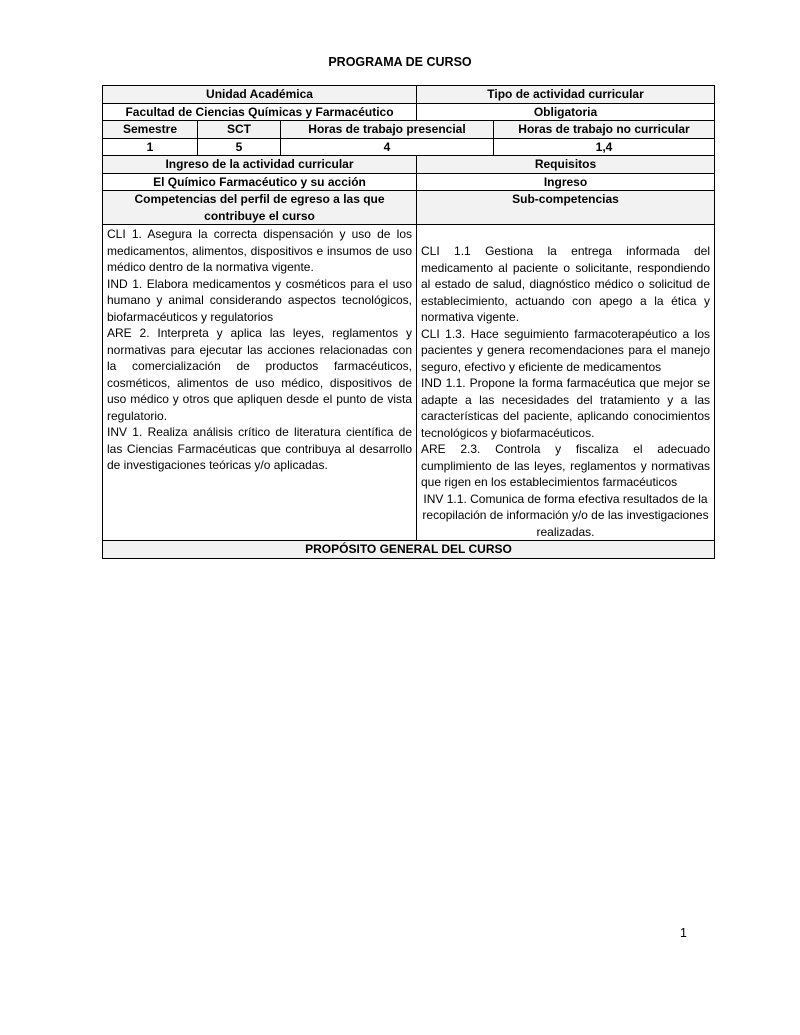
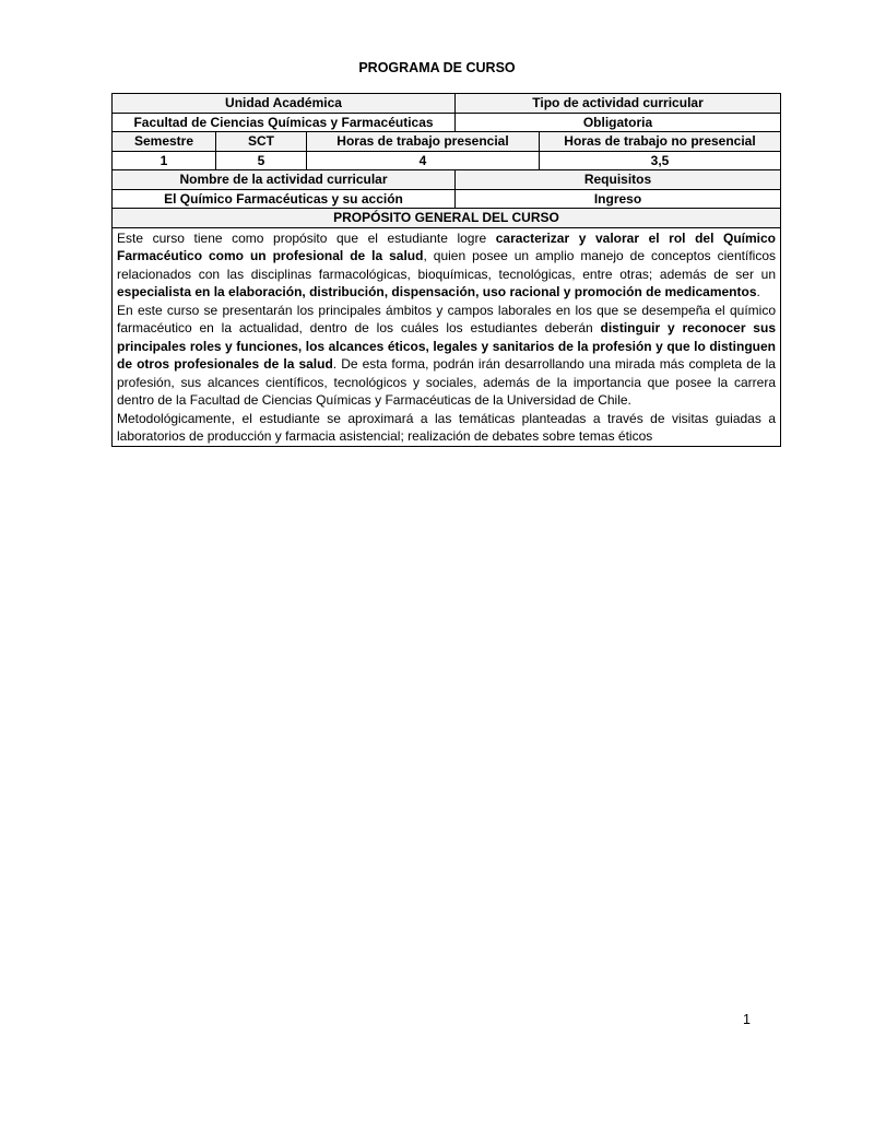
  PROGRAMA DE CURSO
  Unidad Académica	Tipo de actividad curricular
- Facultad de Ciencias Químicas y Farmacéutico	Obligatoria
+ Facultad de Ciencias Químicas y Farmacéuticas	Obligatoria
- Semestre	SCT	Horas de trabajo presencial	Horas de trabajo no curricular
+ Semestre	SCT	Horas de trabajo presencial	Horas de trabajo no presencial
- 1	5	4	1,4
+ 1	5	4	3,5
- Ingreso de la actividad curricular	Requisitos
+ Nombre de la actividad curricular	Requisitos
- El Químico Farmacéutico y su acción	Ingreso
+ El Químico Farmacéuticas y su acción	Ingreso
- Competencias del perfil de egreso a las que contribuye el curso	Sub-competencias
- CLI 1. Asegura la correcta dispensación y uso de los medicamentos, alimentos, dispositivos e insumos de uso médico dentro de la normativa vigente. IND 1. Elabora medicamentos y cosméticos para el uso humano y animal considerando aspectos tecnológicos, biofarmacéuticos y regulatorios ARE 2. Interpreta y aplica las leyes, reglamentos y normativas para ejecutar las acciones relacionadas con la comercialización de productos farmacéuticos, cosméticos, alimentos de uso médico, dispositivos de uso médico y otros que apliquen desde el punto de vista regulatorio. INV 1. Realiza análisis crítico de literatura científica de las Ciencias Farmacéuticas que contribuya al desarrollo de investigaciones teóricas y/o aplicadas.	CLI 1.1 Gestiona la entrega informada del medicamento al paciente o solicitante, respondiendo al estado de salud, diagnóstico médico o solicitud de establecimiento, actuando con apego a la ética y normativa vigente. CLI 1.3. Hace seguimiento farmacoterapéutico a los pacientes y genera recomendaciones para el manejo seguro, efectivo y eficiente de medicamentos IND 1.1. Propone la forma farmacéutica que mejor se adapte a las necesidades del tratamiento y a las características del paciente, aplicando conocimientos tecnológicos y biofarmacéuticos. ARE 2.3. Controla y fiscaliza el adecuado cumplimiento de las leyes, reglamentos y normativas que rigen en los establecimientos farmacéuticos INV 1.1. Comunica de forma efectiva resultados de la recopilación de información y/o de las investigaciones realizadas.
  PROPÓSITO GENERAL DEL CURSO
+ Este curso tiene como propósito que el estudiante logre caracterizar y valorar el rol del Químico Farmacéutico como un profesional de la salud, quien posee un amplio manejo de conceptos científicos relacionados con las disciplinas farmacológicas, bioquímicas, tecnológicas, entre otras; además de ser un especialista en la elaboración, distribución, dispensación, uso racional y promoción de medicamentos. En este curso se presentarán los principales ámbitos y campos laborales en los que se desempeña el químico farmacéutico en la actualidad, dentro de los cuáles los estudiantes deberán distinguir y reconocer sus principales roles y funciones, los alcances éticos, legales y sanitarios de la profesión y que lo distinguen de otros profesionales de la salud. De esta forma, podrán irán desarrollando una mirada más completa de la profesión, sus alcances científicos, tecnológicos y sociales, además de la importancia que posee la carrera dentro de la Facultad de Ciencias Químicas y Farmacéuticas de la Universidad de Chile. Metodológicamente, el estudiante se aproximará a las temáticas planteadas a través de visitas guiadas a laboratorios de producción y farmacia asistencial; realización de debates sobre temas éticos
  1
